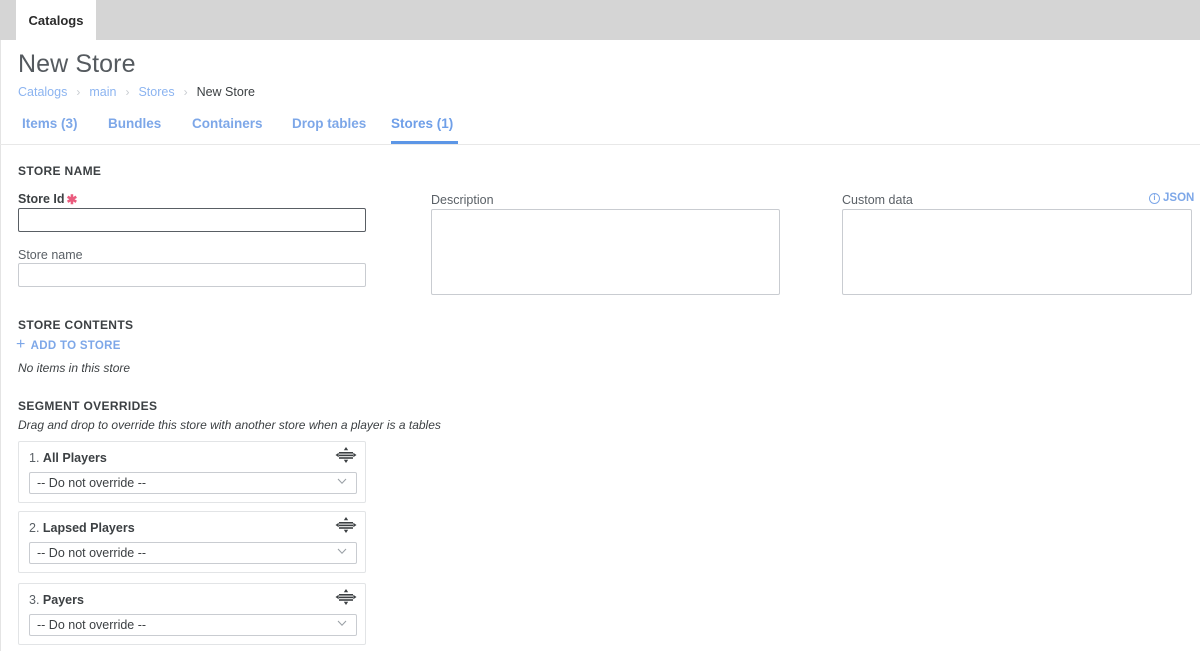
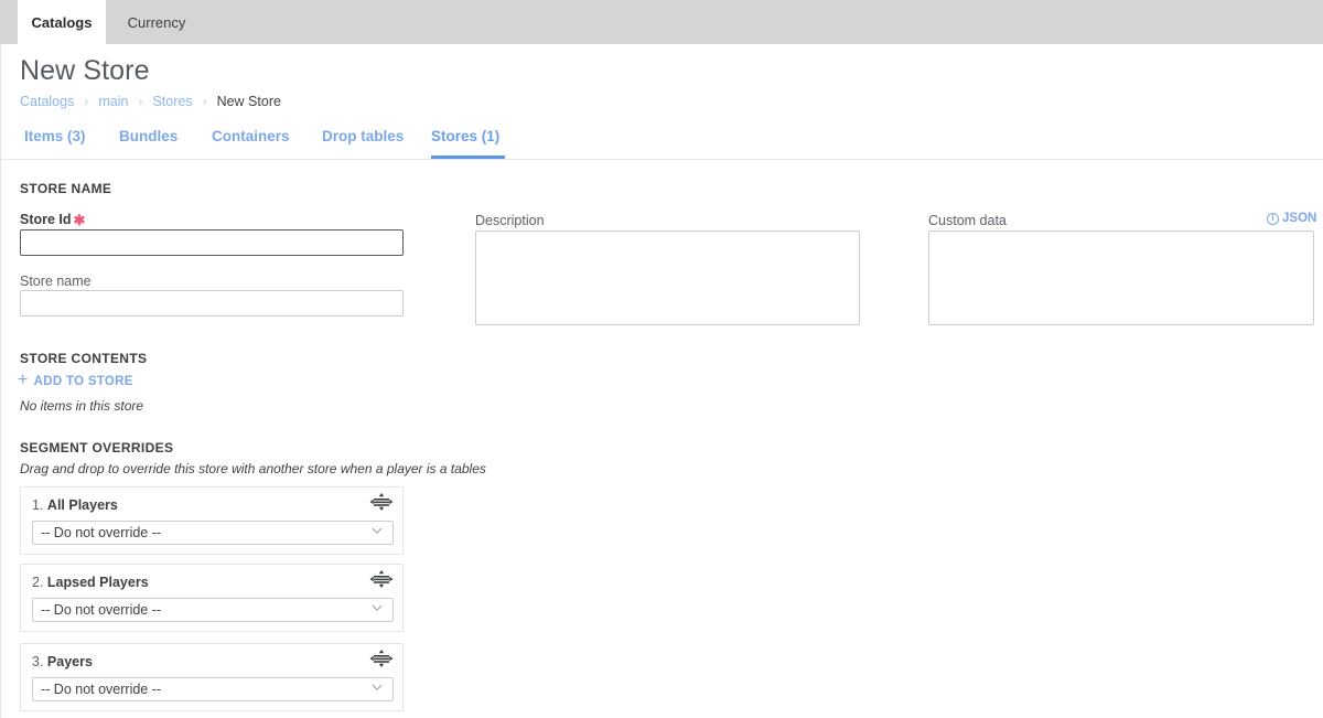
  Catalogs
+ Currency
  New Store
  Catalogs
  ›
  main
  ›
  Stores
  ›
  New Store
  Items (3)
  Bundles
  Containers
  Drop tables
  Stores (1)
  STORE NAME
  Store Id ✱
  Store name
  Description
  Custom data
  i
  JSON
  STORE CONTENTS
  +
  ADD TO STORE
  No items in this store
  SEGMENT OVERRIDES
  Drag and drop to override this store with another store when a player is a tables
  1. All Players
  -- Do not override --
  2. Lapsed Players
  -- Do not override --
  3. Payers
  -- Do not override --
